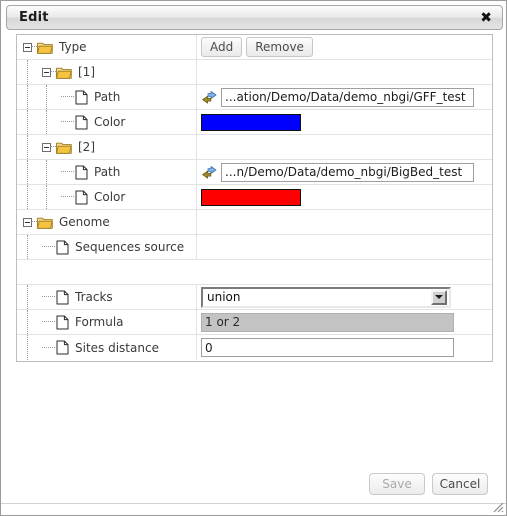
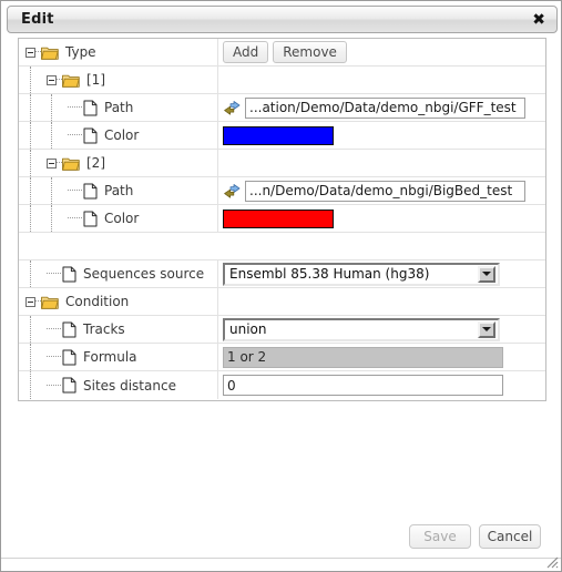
  Edit
  ✖
  Type
  Add
  Remove
  [1]
  Path
  ...ation/Demo/Data/demo_nbgi/GFF_test
  Color
  [2]
  Path
  ...n/Demo/Data/demo_nbgi/BigBed_test
  Color
- Genome
  Sequences source
+ Ensembl 85.38 Human (hg38)
+ Condition
  Tracks
  union
  Formula
  1 or 2
  Sites distance
  0
  Save
  Cancel
